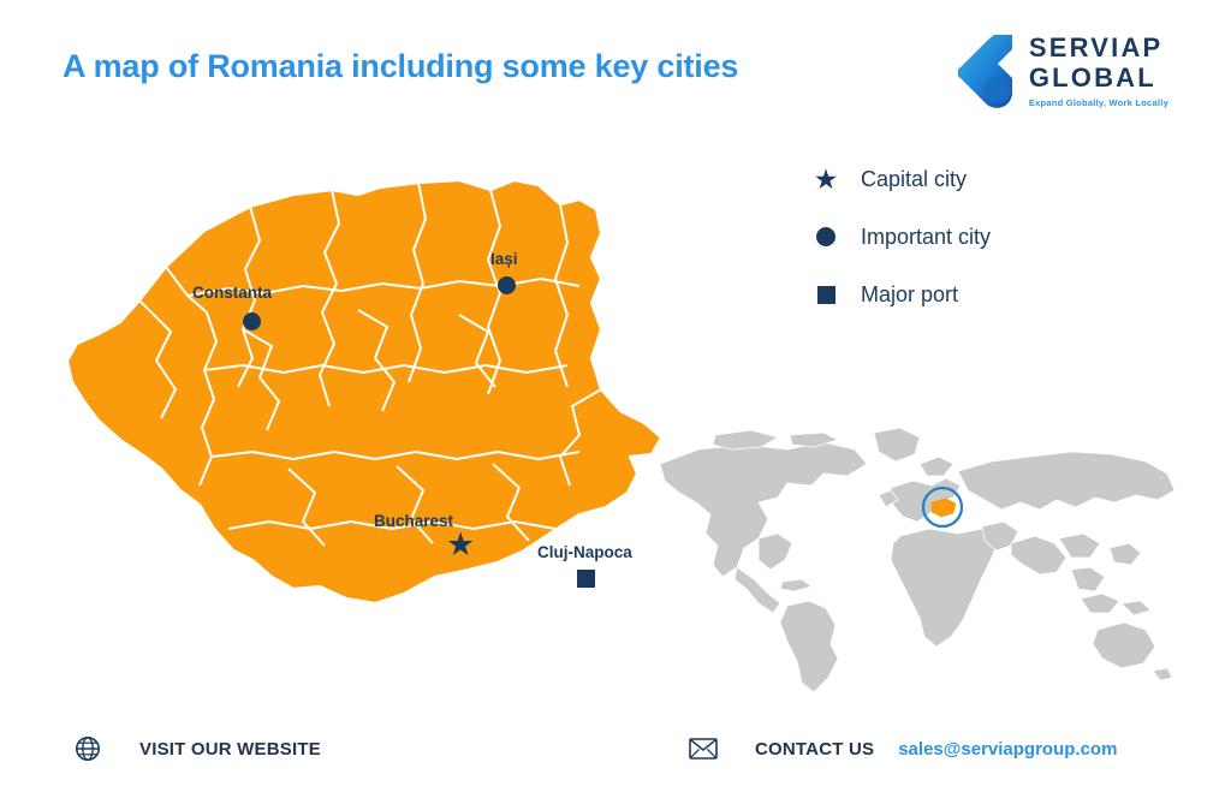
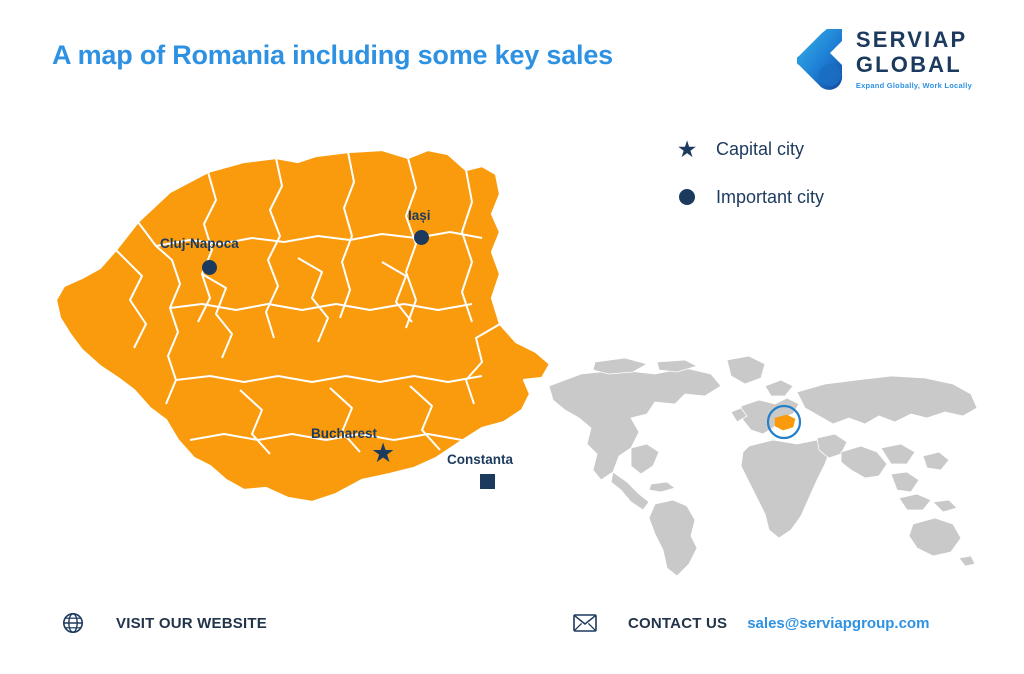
- A map of Romania including some key cities
+ A map of Romania including some key sales
  SERVIAP
  GLOBAL
  Expand Globally, Work Locally
- Constanta
+ Cluj-Napoca
  Iași
  Bucharest
  ★
- Cluj-Napoca
+ Constanta
  ★
  Capital city
  Important city
- Major port
  VISIT OUR WEBSITE
  CONTACT US
  sales@serviapgroup.com
